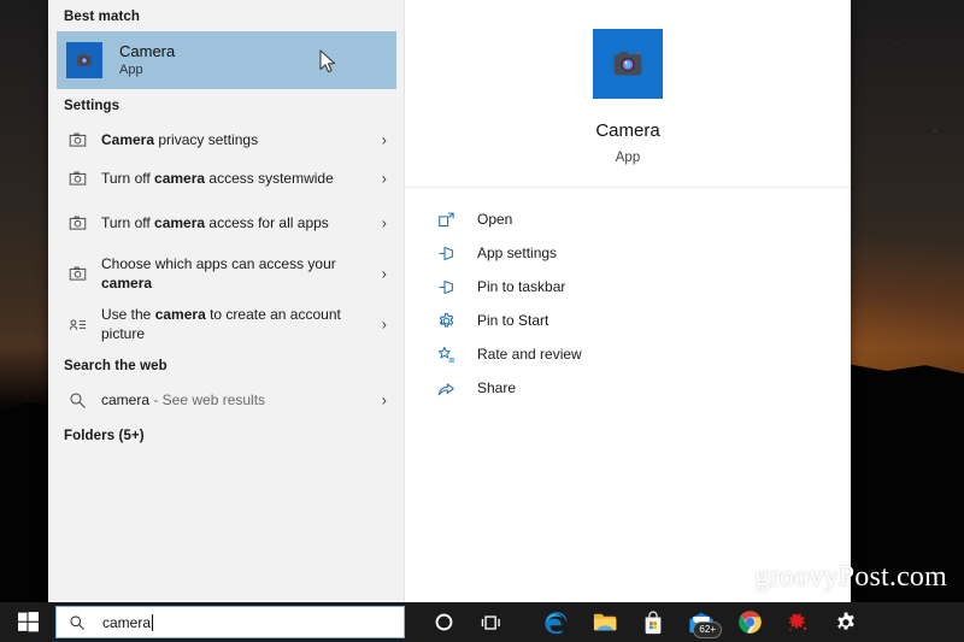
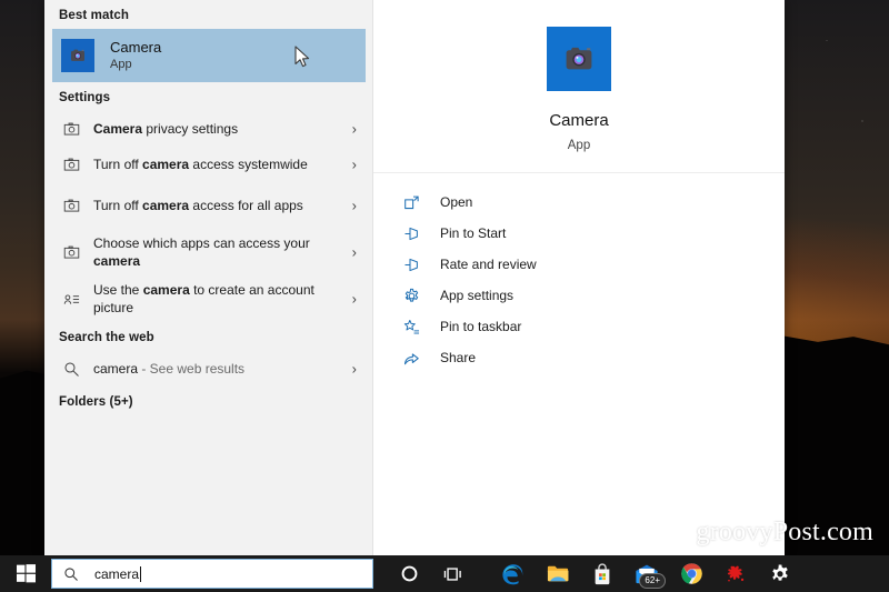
  Best match
  Camera
  App
  Settings
  Camera privacy settings
  ›
  Turn off camera access systemwide
  ›
  Turn off camera access for all apps
  ›
  Choose which apps can access your camera
  ›
  Use the camera to create an account picture
  ›
  Search the web
  camera - See web results
  ›
  Folders (5+)
  Camera
  App
  Open
- App settings
+ Pin to Start
- Pin to taskbar
+ Rate and review
- Pin to Start
+ App settings
- Rate and review
+ Pin to taskbar
  Share
  groovyPost.com
  camera
  62+
